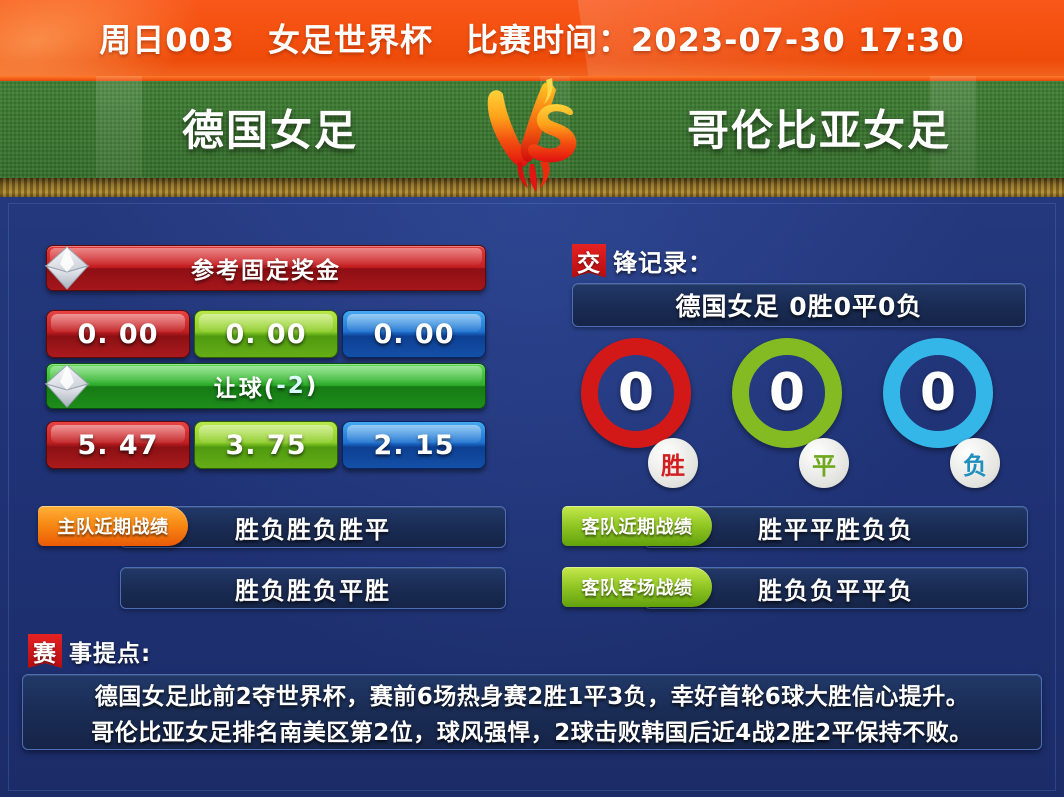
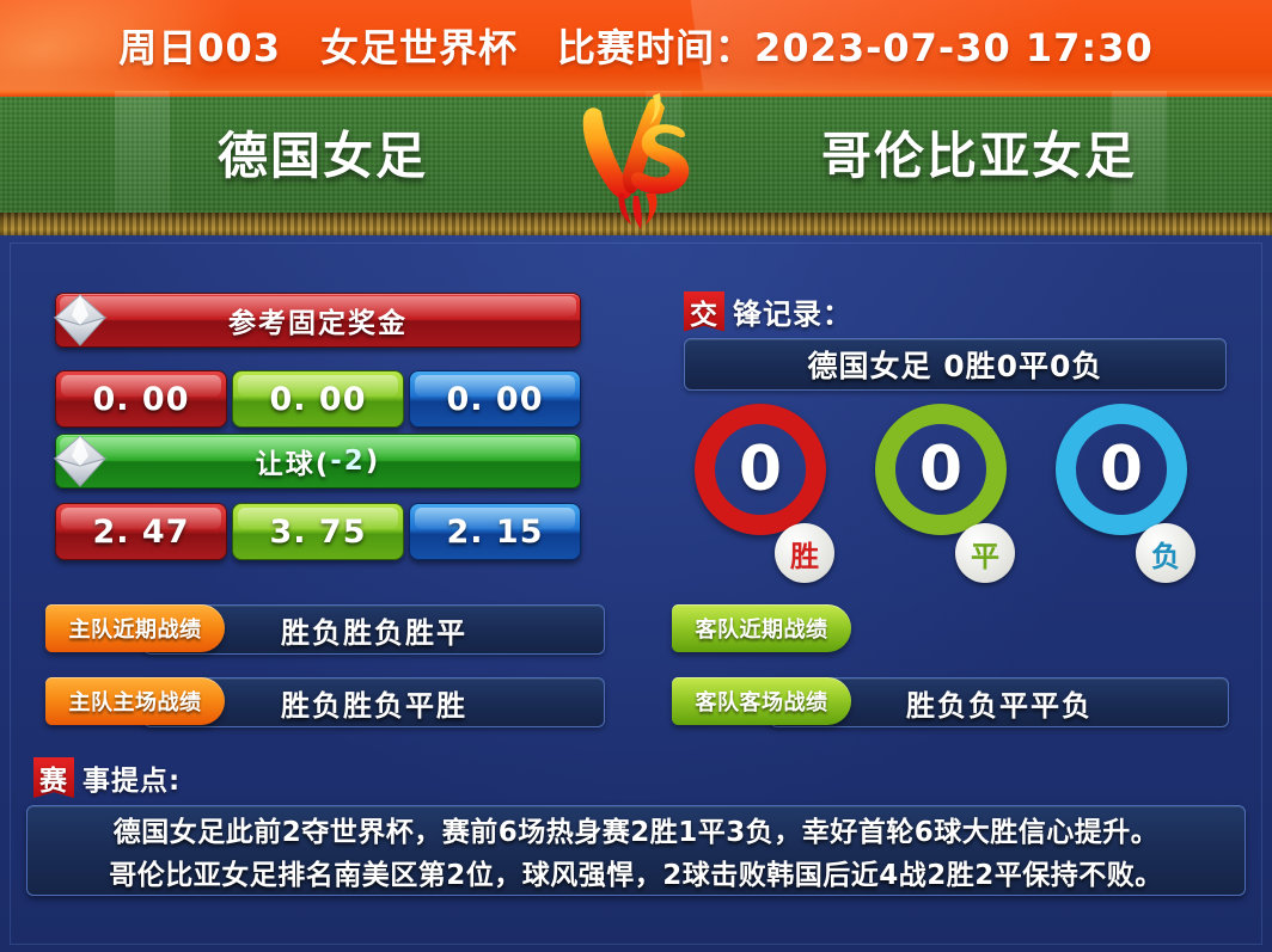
  周日003 女足世界杯 比赛时间：2023-07-30 17:30
  德国女足
  哥伦比亚女足
  参考固定奖金
  0. 00
  0. 00
  0. 00
  让球(
  -2
  )
- 5. 47
+ 2. 47
  3. 75
  2. 15
  交
  锋记录：
  德国女足 0胜0平0负
  0
  胜
  0
  平
  0
  负
  主队近期战绩
  胜负胜负胜平
+ 主队主场战绩
  胜负胜负平胜
  客队近期战绩
- 胜平平胜负负
  客队客场战绩
  胜负负平平负
  赛
  事提点:
  德国女足此前2夺世界杯，赛前6场热身赛2胜1平3负，幸好首轮6球大胜信心提升。
  哥伦比亚女足排名南美区第2位，球风强悍，2球击败韩国后近4战2胜2平保持不败。
